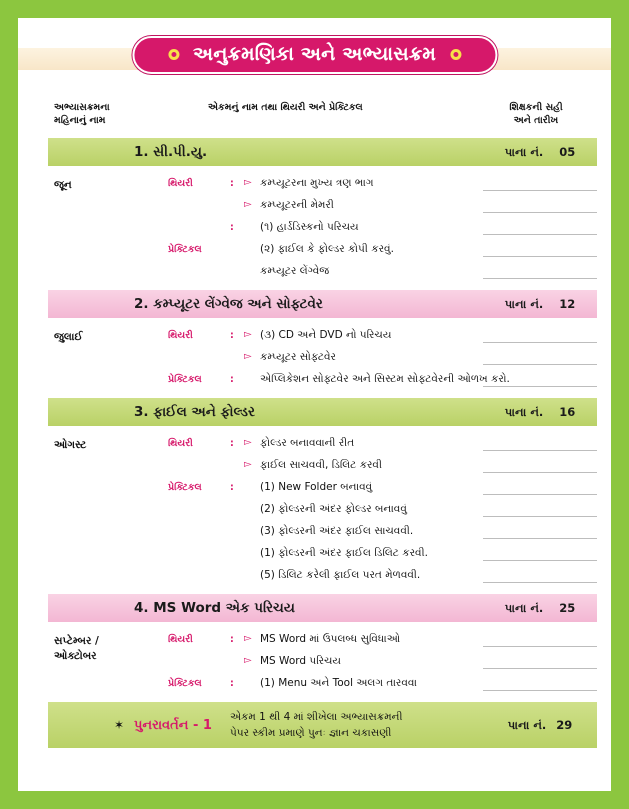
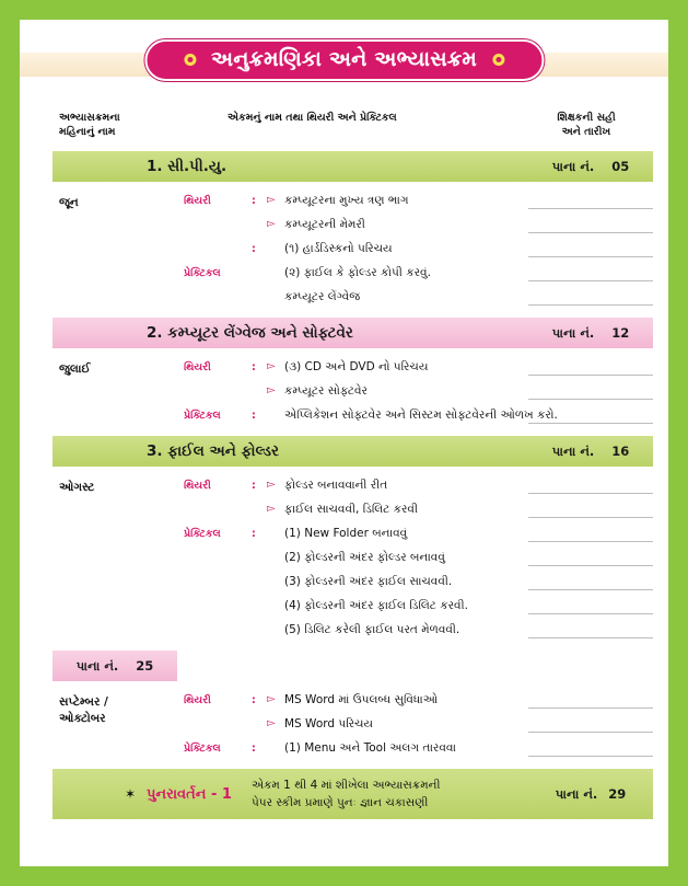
  અનુક્રમણિકા અને અભ્યાસક્રમ
  અભ્યાસક્રમના
  મહિનાનું નામ
  એકમનું નામ તથા થિયરી અને પ્રેક્ટિકલ
  શિક્ષકની સહી
  અને તારીખ
  1. સી.પી.યુ.
  પાના નં.
  05
  જૂન
  થિયરી
  પ્રેક્ટિકલ
  :
  ▻
  કમ્પ્યૂટરના મુખ્ય ત્રણ ભાગ
  ▻
  કમ્પ્યૂટરની મેમરી
  :
  (૧) હાર્ડડિસ્કનો પરિચય
  (૨) ફાઈલ કે ફોલ્ડર કોપી કરવું.
  કમ્પ્યૂટર લેંગ્વેજ
  2. કમ્પ્યૂટર લેંગ્વેજ અને સોફ્ટવેર
  પાના નં.
  12
  જુલાઈ
  થિયરી
  પ્રેક્ટિકલ
  :
  ▻
  (૩) CD અને DVD નો પરિચય
  ▻
  કમ્પ્યૂટર સોફ્ટવેર
  :
  એપ્લિકેશન સોફ્ટવેર અને સિસ્ટમ સોફ્ટવેરની ઓળખ કરો.
  3. ફાઈલ અને ફોલ્ડર
  પાના નં.
  16
  ઓગસ્ટ
  થિયરી
  પ્રેક્ટિકલ
  :
  ▻
  ફોલ્ડર બનાવવાની રીત
  ▻
  ફાઈલ સાચવવી, ડિલિટ કરવી
  :
  (1) New Folder બનાવવું
  (2) ફોલ્ડરની અંદર ફોલ્ડર બનાવવું
  (3) ફોલ્ડરની અંદર ફાઈલ સાચવવી.
- (1) ફોલ્ડરની અંદર ફાઈલ ડિલિટ કરવી.
+ (4) ફોલ્ડરની અંદર ફાઈલ ડિલિટ કરવી.
  (5) ડિલિટ કરેલી ફાઈલ પરત મેળવવી.
- 4. MS Word એક પરિચય
  પાના નં.
  25
  સપ્ટેમ્બર /
  ઓક્ટોબર
  થિયરી
  પ્રેક્ટિકલ
  :
  ▻
  MS Word માં ઉપલબ્ધ સુવિધાઓ
  ▻
  MS Word પરિચય
  :
  (1) Menu અને Tool અલગ તારવવા
  ✶
  પુનરાવર્તન - 1
  એકમ 1 થી 4 માં શીખેલા અભ્યાસક્રમની
  પેપર સ્કીમ પ્રમાણે પુનઃ જ્ઞાન ચકાસણી
  પાના નં.
  29
